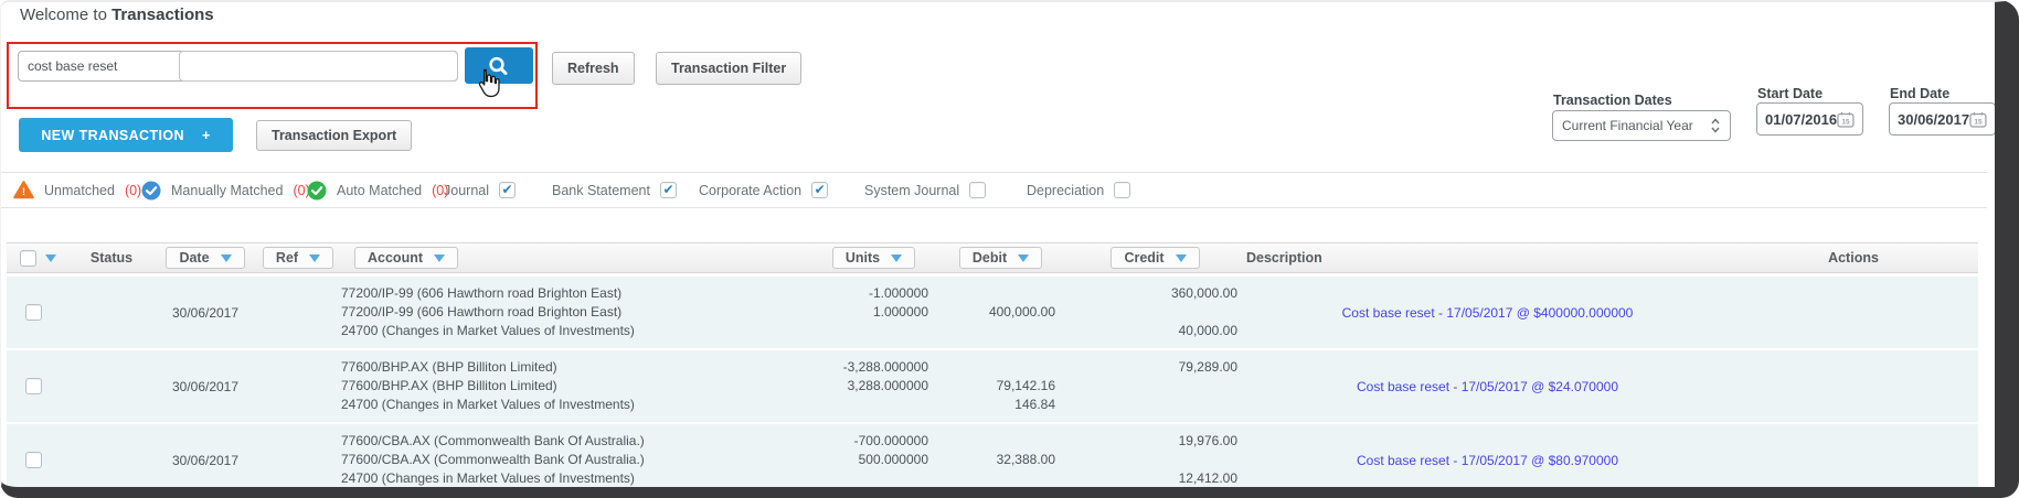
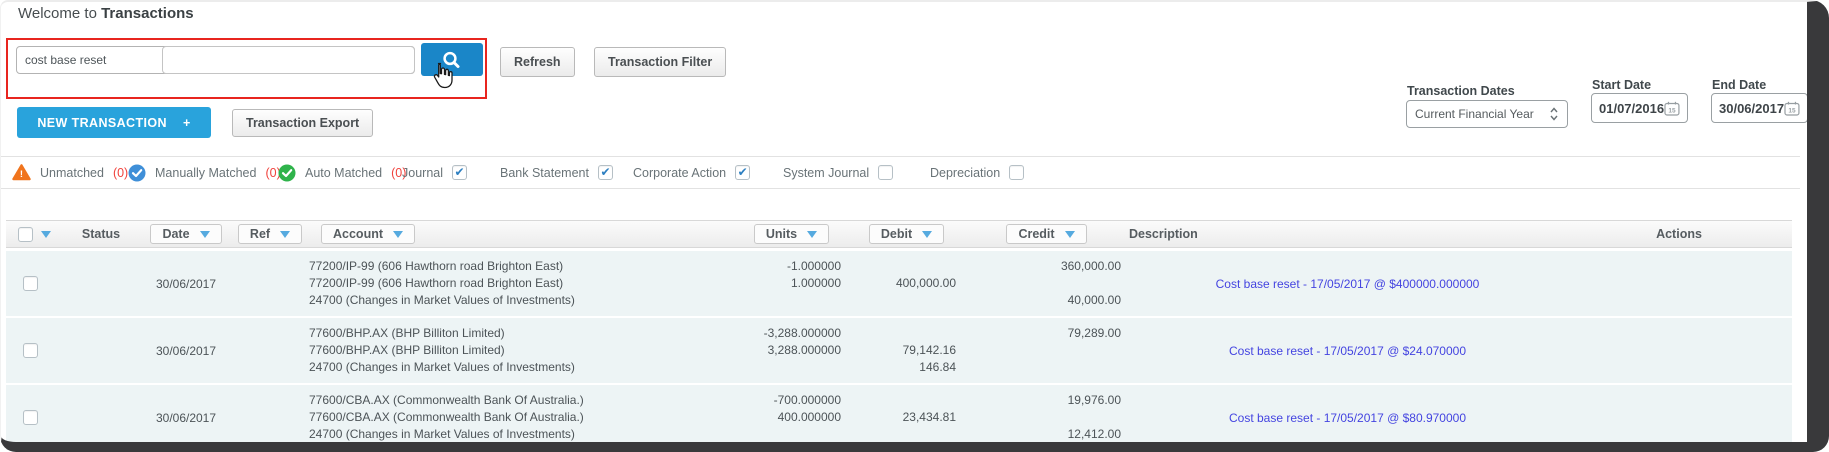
  Welcome to Transactions
  cost base reset
  Refresh
  Transaction Filter
  NEW TRANSACTION
  +
  Transaction Export
  Transaction Dates
  Current Financial Year
  Start Date
  01/07/2016
  End Date
  30/06/2017
  !
  Unmatched
  (0)
  Manually Matched
  Auto Matched
  (0)
  Journal
  Bank Statement
  Corporate Action
  System Journal
  Depreciation
  Status
  Date
  Ref
  Account
  Units
  Debit
  Credit
  Description
  Actions
  30/06/2017
  77200/IP-99 (606 Hawthorn road Brighton East)
  77200/IP-99 (606 Hawthorn road Brighton East)
  24700 (Changes in Market Values of Investments)
  -1.000000
  1.000000
  400,000.00
  360,000.00
  40,000.00
  Cost base reset - 17/05/2017 @ $400000.000000
  30/06/2017
  77600/BHP.AX (BHP Billiton Limited)
  77600/BHP.AX (BHP Billiton Limited)
  24700 (Changes in Market Values of Investments)
  -3,288.000000
  3,288.000000
  79,142.16
  146.84
  79,289.00
  Cost base reset - 17/05/2017 @ $24.070000
  30/06/2017
  77600/CBA.AX (Commonwealth Bank Of Australia.)
  77600/CBA.AX (Commonwealth Bank Of Australia.)
  24700 (Changes in Market Values of Investments)
  -700.000000
- 500.000000
+ 400.000000
- 32,388.00
+ 23,434.81
  19,976.00
  12,412.00
  Cost base reset - 17/05/2017 @ $80.970000
